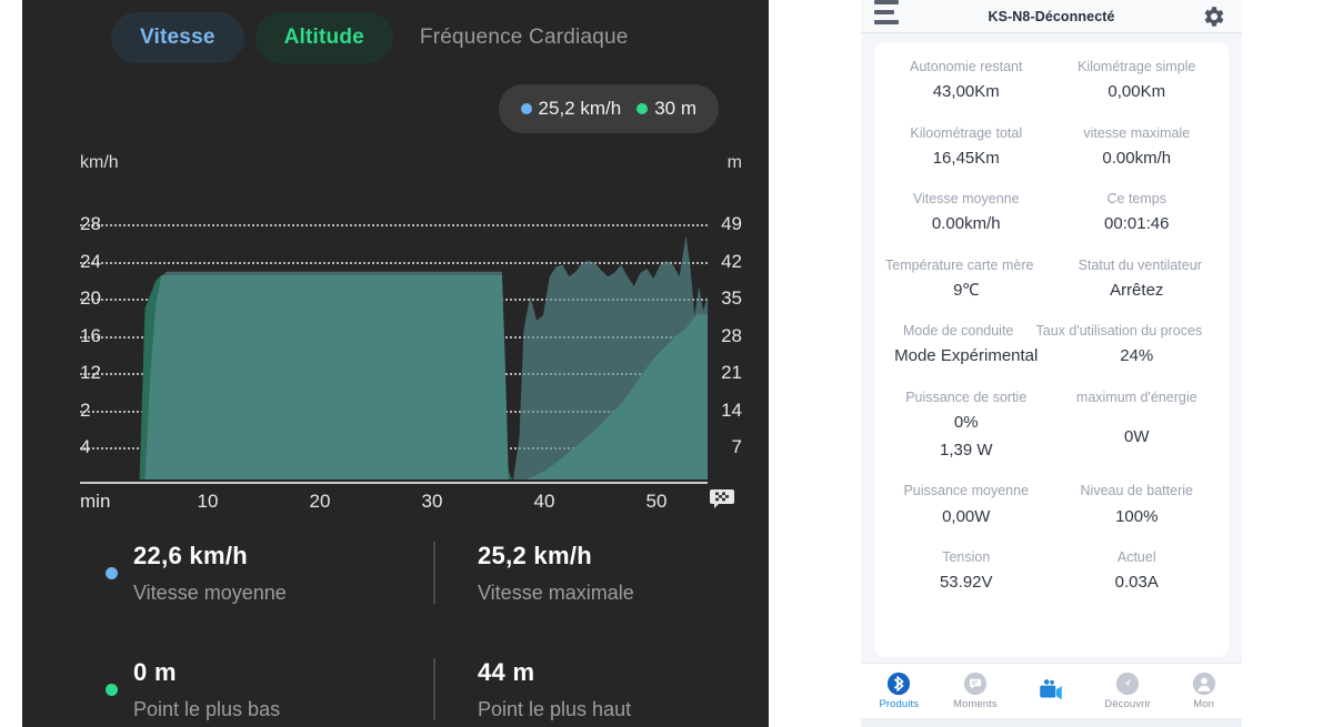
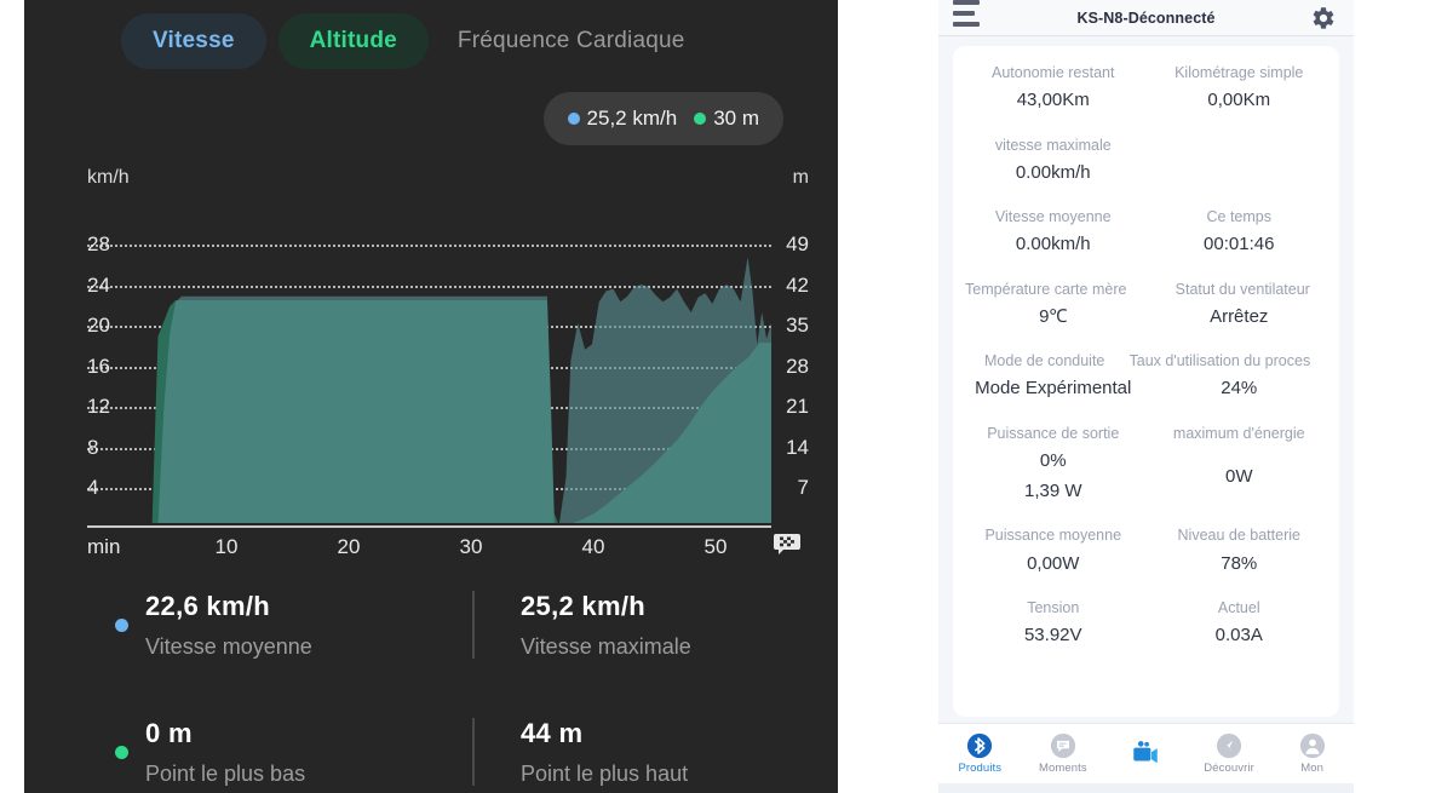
  Vitesse
  Altitude
  Fréquence Cardiaque
  25,2 km/h
  30 m
  km/h
  m
  28
  24
  20
  16
  12
- 2
+ 8
  4
  49
  42
  35
  28
  21
  14
  7
  min
  10
  20
  30
  40
  50
  22,6 km/h
  Vitesse moyenne
  25,2 km/h
  Vitesse maximale
  0 m
  Point le plus bas
  44 m
  Point le plus haut
  KS-N8-Déconnecté
  Autonomie restant
  43,00Km
  Kilométrage simple
  0,00Km
- Kiloométrage total
- 16,45Km
  vitesse maximale
  0.00km/h
  Vitesse moyenne
  0.00km/h
  Ce temps
  00:01:46
  Température carte mère
  9℃
  Statut du ventilateur
  Arrêtez
  Mode de conduite
  Mode Expérimental
  Taux d'utilisation du proces
  24%
  Puissance de sortie
  0%
  1,39 W
  maximum d'énergie
  0W
  Puissance moyenne
  0,00W
  Niveau de batterie
- 100%
+ 78%
  Tension
  53.92V
  Actuel
  0.03A
  Produits
  Moments
  Découvrir
  Mon
